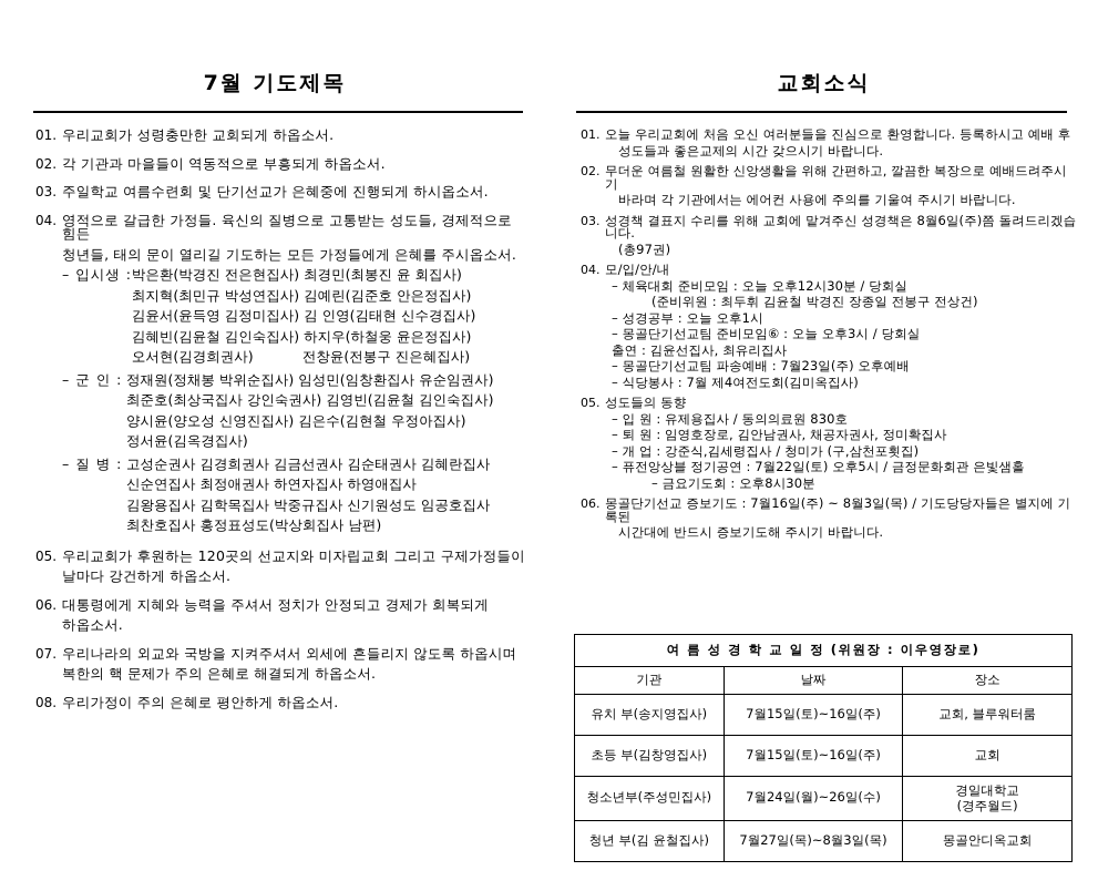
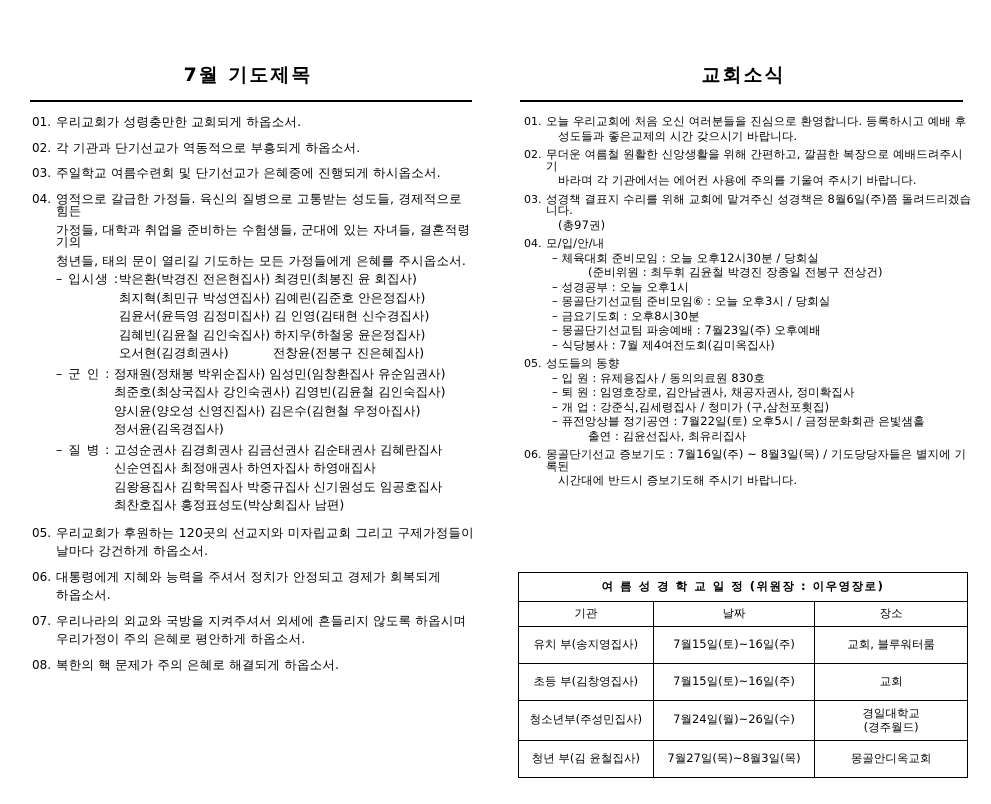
  7월 기도제목
  01.
  우리교회가 성령충만한 교회되게 하옵소서.
  02.
- 각 기관과 마을들이 역동적으로 부흥되게 하옵소서.
+ 각 기관과 단기선교가 역동적으로 부흥되게 하옵소서.
  03.
  주일학교 여름수련회 및 단기선교가 은혜중에 진행되게 하시옵소서.
  04.
  영적으로 갈급한 가정들. 육신의 질병으로 고통받는 성도들, 경제적으로 힘든
+ 가정들, 대학과 취업을 준비하는 수험생들, 군대에 있는 자녀들, 결혼적령기의
  청년들, 태의 문이 열리길 기도하는 모든 가정들에게 은혜를 주시옵소서.
  – 입시생 :
  박은환(박경진 전은현집사) 최경민(최봉진 윤 회집사)
  최지혁(최민규 박성연집사) 김예린(김준호 안은정집사)
  김윤서(윤득영 김정미집사) 김 인영(김태현 신수경집사)
  김혜빈(김윤철 김인숙집사) 하지우(하철웅 윤은정집사)
  오서현(김경희권사) 전창윤(전봉구 진은혜집사)
  – 군 인 :
  정재원(정채봉 박위순집사) 임성민(임창환집사 유순임권사)
  최준호(최상국집사 강인숙권사) 김영빈(김윤철 김인숙집사)
  양시윤(양오성 신영진집사) 김은수(김현철 우정아집사)
  정서윤(김옥경집사)
  – 질 병 :
  고성순권사 김경희권사 김금선권사 김순태권사 김혜란집사
  신순연집사 최정애권사 하연자집사 하영애집사
  김왕용집사 김학목집사 박중규집사 신기원성도 임공호집사
  최찬호집사 홍정표성도(박상회집사 남편)
  05.
  우리교회가 후원하는 120곳의 선교지와 미자립교회 그리고 구제가정들이
  날마다 강건하게 하옵소서.
  06.
  대통령에게 지혜와 능력을 주셔서 정치가 안정되고 경제가 회복되게
  하옵소서.
  07.
  우리나라의 외교와 국방을 지켜주셔서 외세에 흔들리지 않도록 하옵시며
- 복한의 핵 문제가 주의 은혜로 해결되게 하옵소서.
+ 우리가정이 주의 은혜로 평안하게 하옵소서.
  08.
- 우리가정이 주의 은혜로 평안하게 하옵소서.
+ 복한의 핵 문제가 주의 은혜로 해결되게 하옵소서.
  교회소식
  01.
  오늘 우리교회에 처음 오신 여러분들을 진심으로 환영합니다. 등록하시고 예배 후
  성도들과 좋은교제의 시간 갖으시기 바랍니다.
  02.
  무더운 여름철 원활한 신앙생활을 위해 간편하고, 깔끔한 복장으로 예배드려주시기
  바라며 각 기관에서는 에어컨 사용에 주의를 기울여 주시기 바랍니다.
  03.
  성경책 결표지 수리를 위해 교회에 맡겨주신 성경책은 8월6일(주)쯤 돌려드리겠습니다.
  (총97권)
  04.
  모/입/안/내
  – 체육대회 준비모임 : 오늘 오후12시30분 / 당회실
  (준비위원 : 최두휘 김윤철 박경진 장종일 전봉구 전상건)
  – 성경공부 : 오늘 오후1시
  – 몽골단기선교팀 준비모임⑥ : 오늘 오후3시 / 당회실
- 출연 : 김윤선집사, 최유리집사
+ – 금요기도회 : 오후8시30분
  – 몽골단기선교팀 파송예배 : 7월23일(주) 오후예배
  – 식당봉사 : 7월 제4여전도회(김미옥집사)
  05.
  성도들의 동향
  – 입 원 : 유제용집사 / 동의의료원 830호
  – 퇴 원 : 임영호장로, 김안남권사, 채공자권사, 정미확집사
  – 개 업 : 강준식,김세령집사 / 청미가 (구,삼천포횟집)
  – 퓨전앙상블 정기공연 : 7월22일(토) 오후5시 / 금정문화회관 은빛샘홀
- – 금요기도회 : 오후8시30분
+ 출연 : 김윤선집사, 최유리집사
  06.
  몽골단기선교 증보기도 : 7월16일(주) ~ 8월3일(목) / 기도당당자들은 별지에 기록된
  시간대에 반드시 증보기도해 주시기 바랍니다.
  여 름 성 경 학 교 일 정 (위원장 : 이우영장로)
  기관	날짜	장소
  유치 부(송지영집사)	7월15일(토)~16일(주)	교회, 블루워터룸
  초등 부(김창영집사)	7월15일(토)~16일(주)	교회
  청소년부(주성민집사)	7월24일(월)~26일(수)	경일대학교(경주월드)
  청년 부(김 윤철집사)	7월27일(목)~8월3일(목)	몽골안디옥교회
